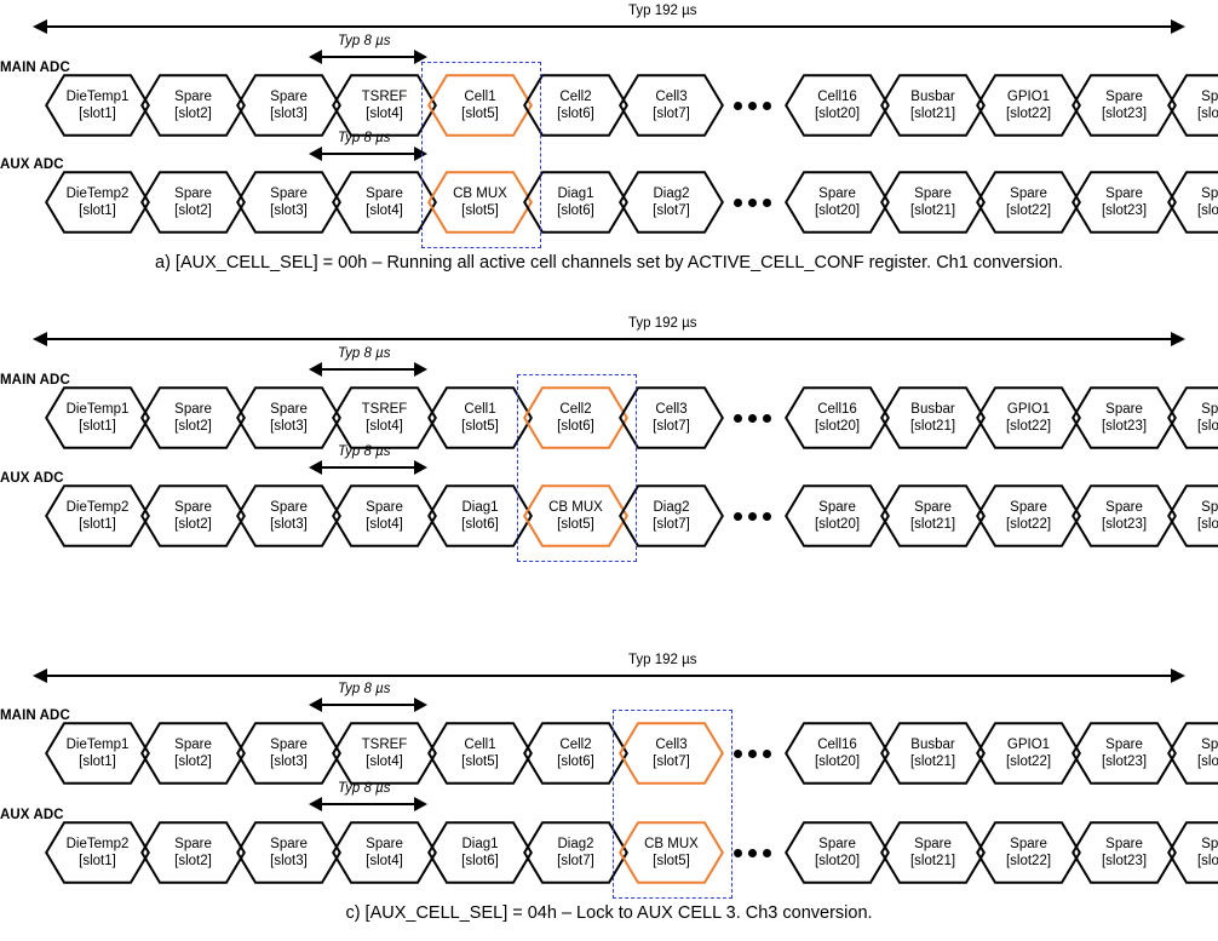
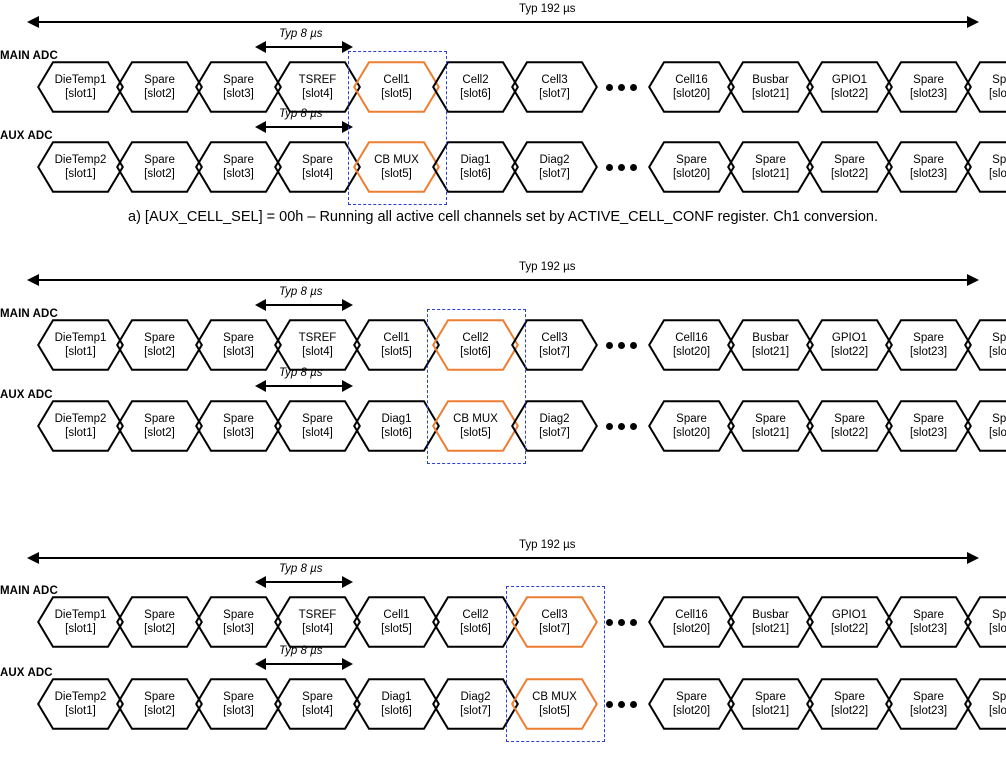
  Typ 192 µs
  MAIN ADC
  Typ 8 µs
  DieTemp1
  [slot1]
  Spare
  [slot2]
  Spare
  [slot3]
  TSREF
  [slot4]
  Cell1
  [slot5]
  Cell2
  [slot6]
  Cell3
  [slot7]
  Cell16
  [slot20]
  Busbar
  [slot21]
  GPIO1
  [slot22]
  Spare
  [slot23]
  AUX ADC
  Typ 8 µs
  DieTemp2
  [slot1]
  Spare
  [slot2]
  Spare
  [slot3]
  Spare
  [slot4]
  CB MUX
  [slot5]
  Diag1
  [slot6]
  Diag2
  [slot7]
  Spare
  [slot20]
  Spare
  [slot21]
  Spare
  [slot22]
  Spare
  [slot23]
  a) [AUX_CELL_SEL] = 00h – Running all active cell channels set by ACTIVE_CELL_CONF register. Ch1 conversion.
  Typ 192 µs
  MAIN ADC
  Typ 8 µs
  DieTemp1
  [slot1]
  Spare
  [slot2]
  Spare
  [slot3]
  TSREF
  [slot4]
  Cell1
  [slot5]
  Cell2
  [slot6]
  Cell3
  [slot7]
  Cell16
  [slot20]
  Busbar
  [slot21]
  GPIO1
  [slot22]
  Spare
  [slot23]
  AUX ADC
  Typ 8 µs
  DieTemp2
  [slot1]
  Spare
  [slot2]
  Spare
  [slot3]
  Spare
  [slot4]
  Diag1
  [slot6]
  CB MUX
  [slot5]
  Diag2
  [slot7]
  Spare
  [slot20]
  Spare
  [slot21]
  Spare
  [slot22]
  Spare
  [slot23]
  Typ 192 µs
  MAIN ADC
  Typ 8 µs
  DieTemp1
  [slot1]
  Spare
  [slot2]
  Spare
  [slot3]
  TSREF
  [slot4]
  Cell1
  [slot5]
  Cell2
  [slot6]
  Cell3
  [slot7]
  Cell16
  [slot20]
  Busbar
  [slot21]
  GPIO1
  [slot22]
  Spare
  [slot23]
  AUX ADC
  Typ 8 µs
  DieTemp2
  [slot1]
  Spare
  [slot2]
  Spare
  [slot3]
  Spare
  [slot4]
  Diag1
  [slot6]
  Diag2
  [slot7]
  CB MUX
  [slot5]
  Spare
  [slot20]
  Spare
  [slot21]
  Spare
  [slot22]
  Spare
  [slot23]
- c) [AUX_CELL_SEL] = 04h – Lock to AUX CELL 3. Ch3 conversion.
